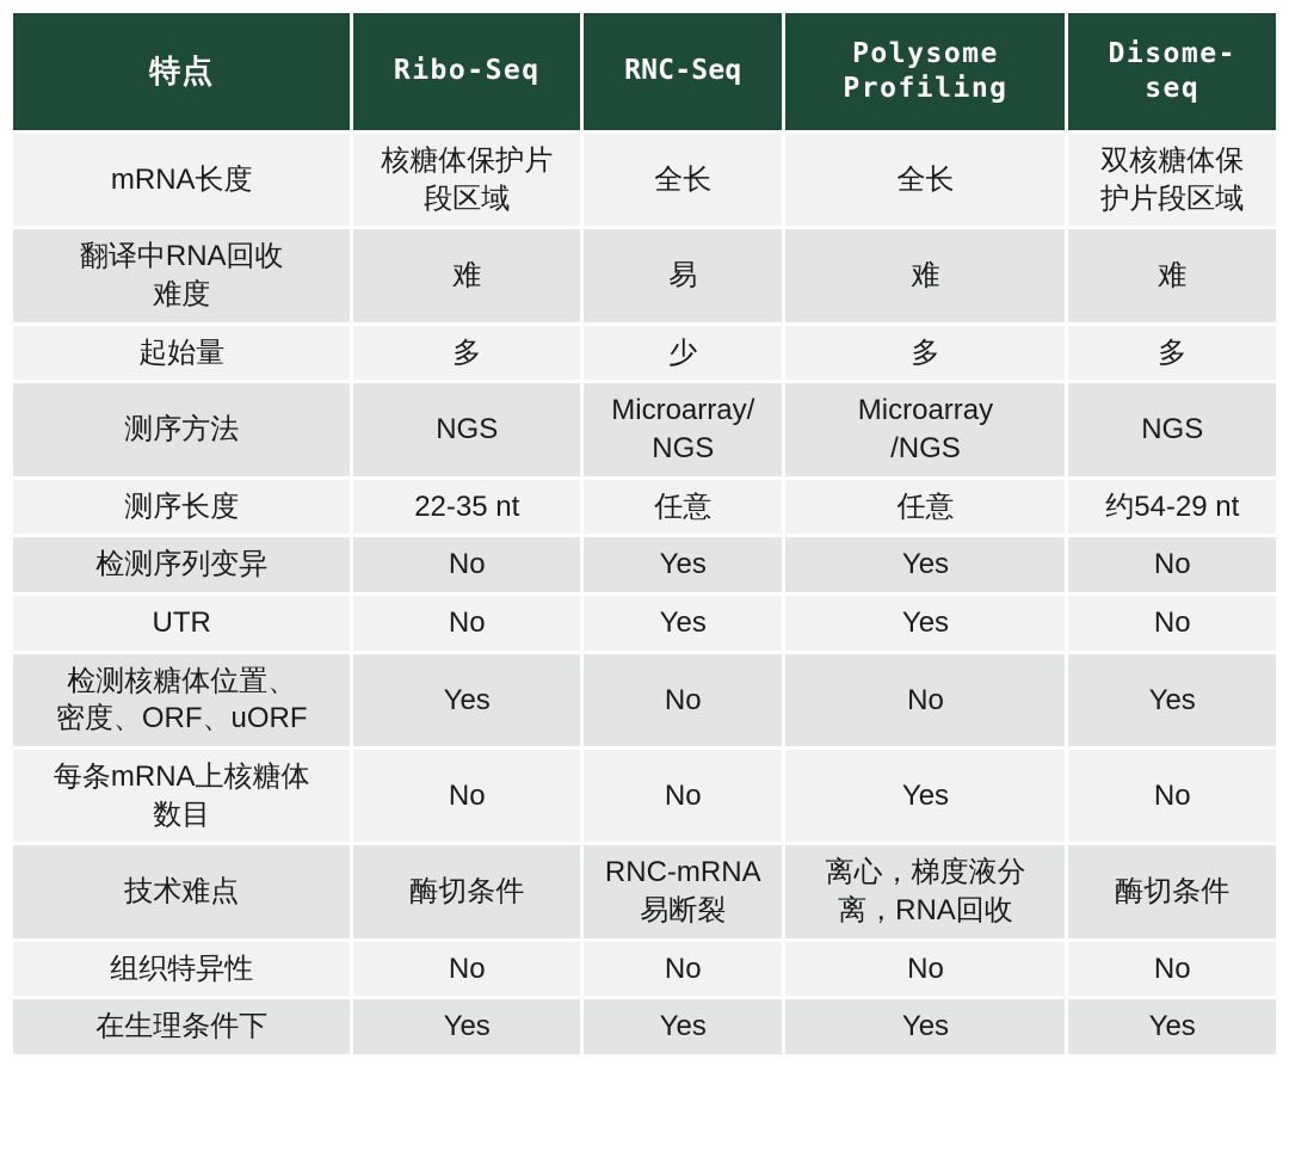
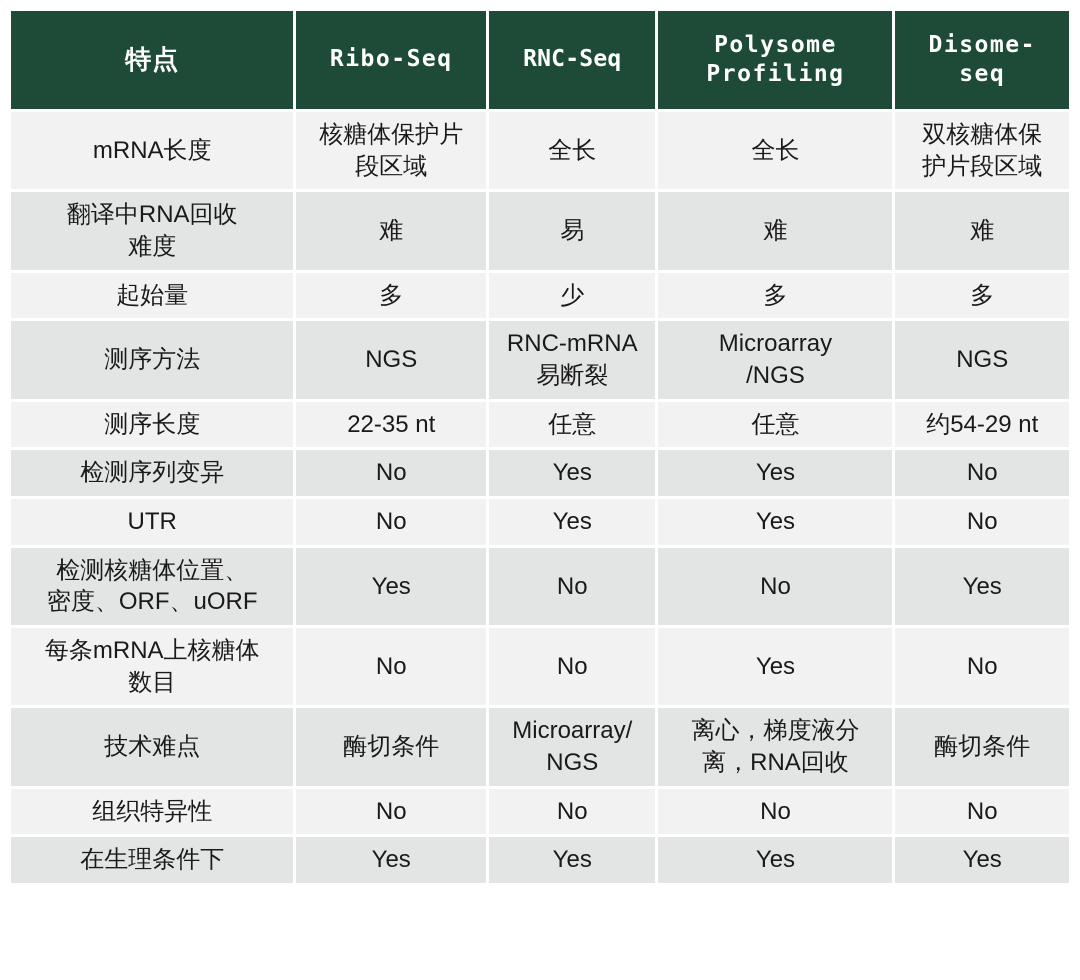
  特点	Ribo-Seq	RNC-Seq	Polysome Profiling	Disome- seq
  mRNA长度	核糖体保护片 段区域	全长	全长	双核糖体保 护片段区域
  翻译中RNA回收 难度	难	易	难	难
  起始量	多	少	多	多
- 测序方法	NGS	Microarray/ NGS	Microarray /NGS	NGS
+ 测序方法	NGS	RNC-mRNA 易断裂	Microarray /NGS	NGS
  测序长度	22-35 nt	任意	任意	约54-29 nt
  检测序列变异	No	Yes	Yes	No
  UTR	No	Yes	Yes	No
  检测核糖体位置、 密度、ORF、uORF	Yes	No	No	Yes
  每条mRNA上核糖体 数目	No	No	Yes	No
- 技术难点	酶切条件	RNC-mRNA 易断裂	离心，梯度液分 离，RNA回收	酶切条件
+ 技术难点	酶切条件	Microarray/ NGS	离心，梯度液分 离，RNA回收	酶切条件
  组织特异性	No	No	No	No
  在生理条件下	Yes	Yes	Yes	Yes
